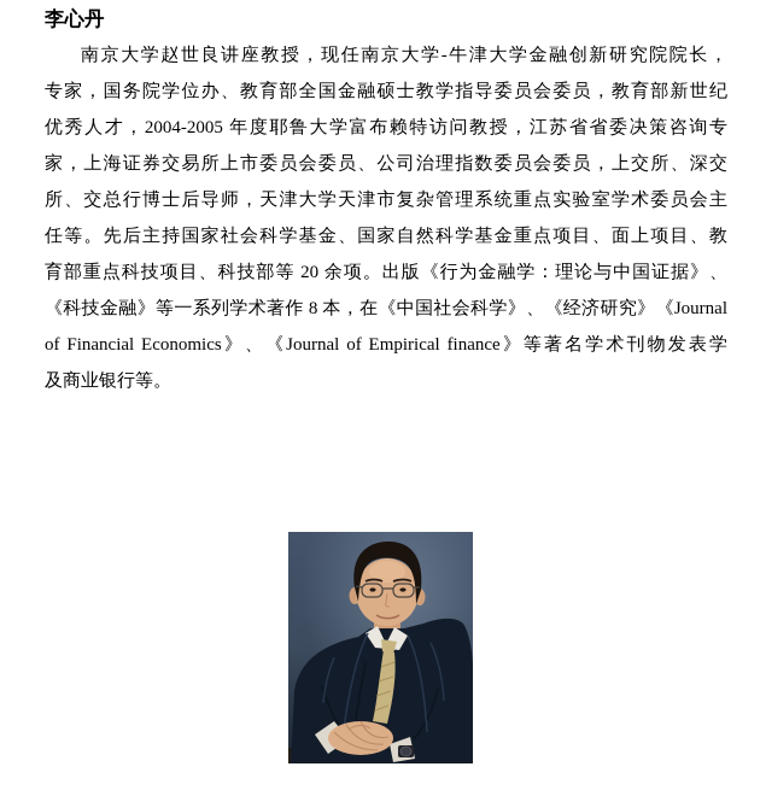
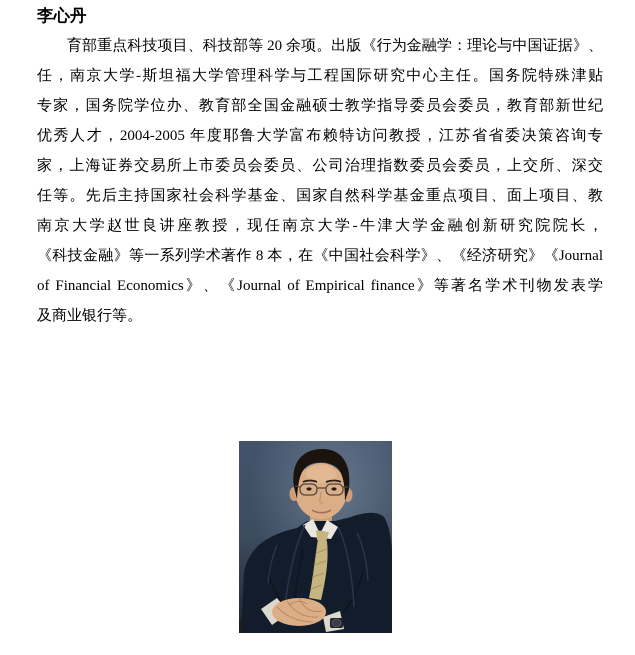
  李心丹
- 南京大学赵世良讲座教授，现任南京大学-牛津大学金融创新研究院院长，
+ 育部重点科技项目、科技部等 20 余项。出版《行为金融学：理论与中国证据》、
+ 任，南京大学-斯坦福大学管理科学与工程国际研究中心主任。国务院特殊津贴
  专家，国务院学位办、教育部全国金融硕士教学指导委员会委员，教育部新世纪
  优秀人才，2004-2005 年度耶鲁大学富布赖特访问教授，江苏省省委决策咨询专
  家，上海证券交易所上市委员会委员、公司治理指数委员会委员，上交所、深交
- 所、交总行博士后导师，天津大学天津市复杂管理系统重点实验室学术委员会主
  任等。先后主持国家社会科学基金、国家自然科学基金重点项目、面上项目、教
- 育部重点科技项目、科技部等 20 余项。出版《行为金融学：理论与中国证据》、
+ 南京大学赵世良讲座教授，现任南京大学-牛津大学金融创新研究院院长，
  《科技金融》等一系列学术著作 8 本，在《中国社会科学》、《经济研究》《Journal
  of Financial Economics》、《Journal of Empirical finance》等著名学术刊物发表学
  及商业银行等。
